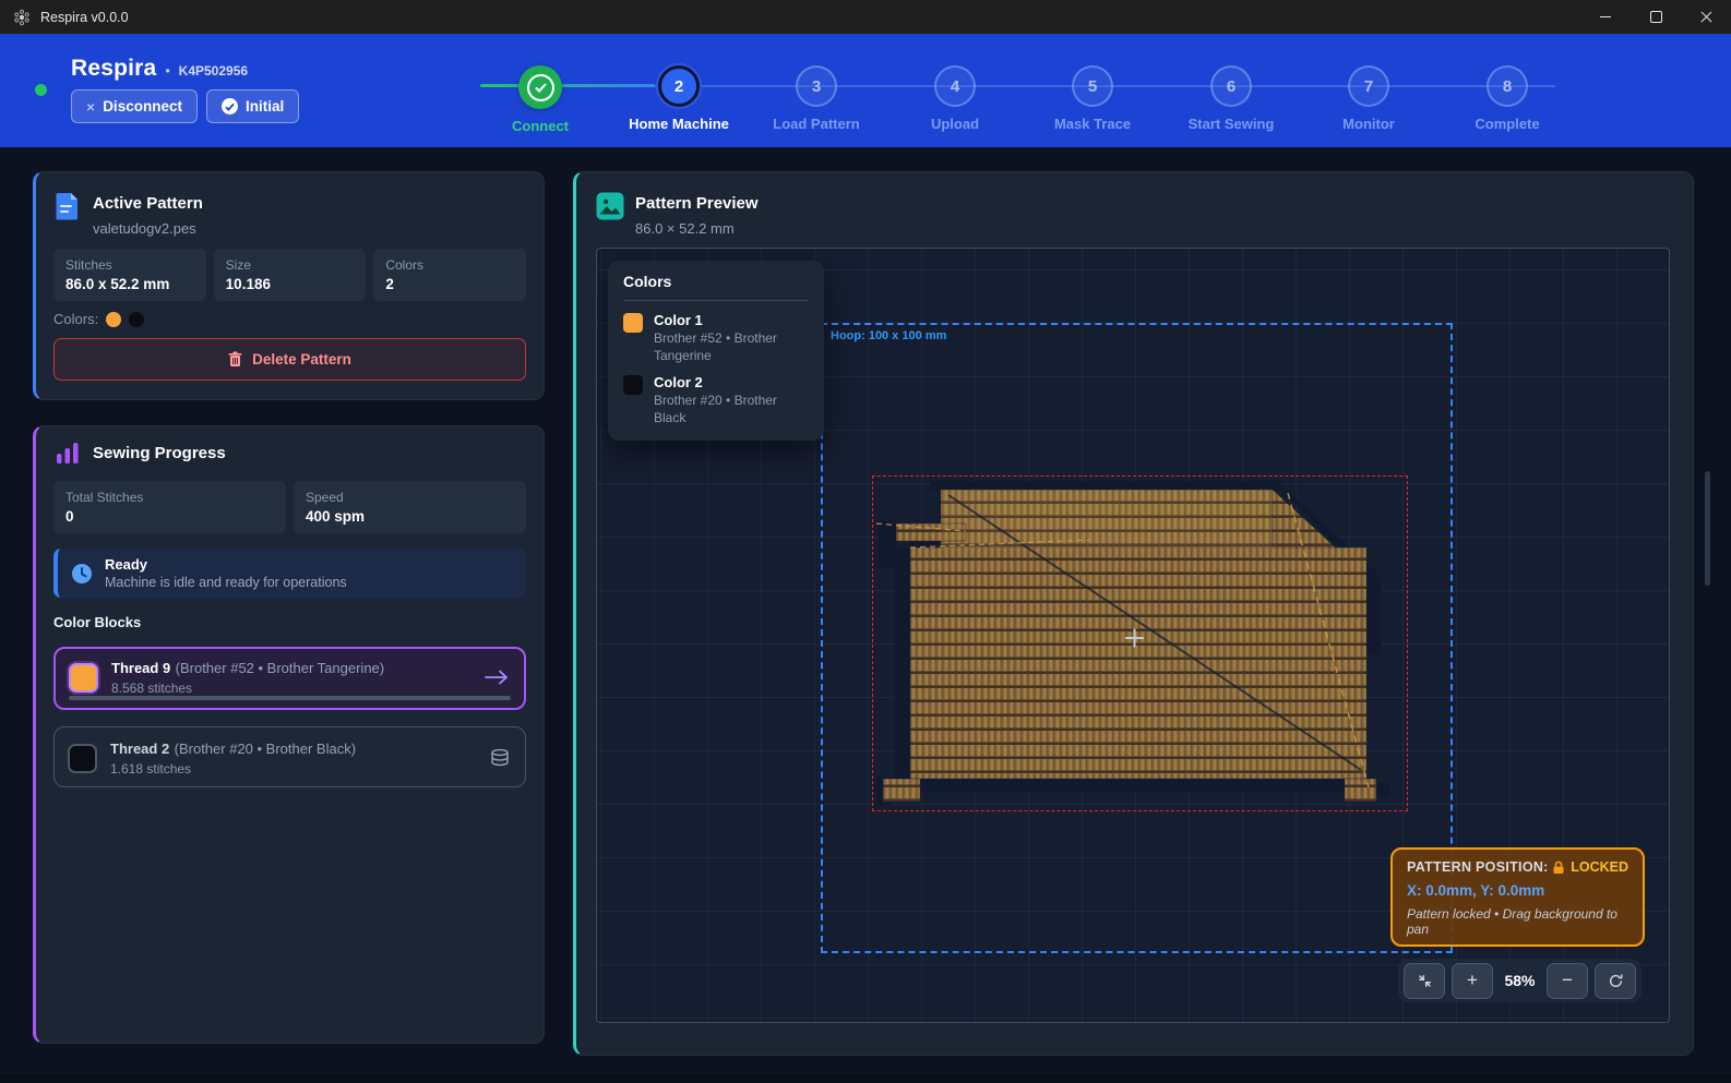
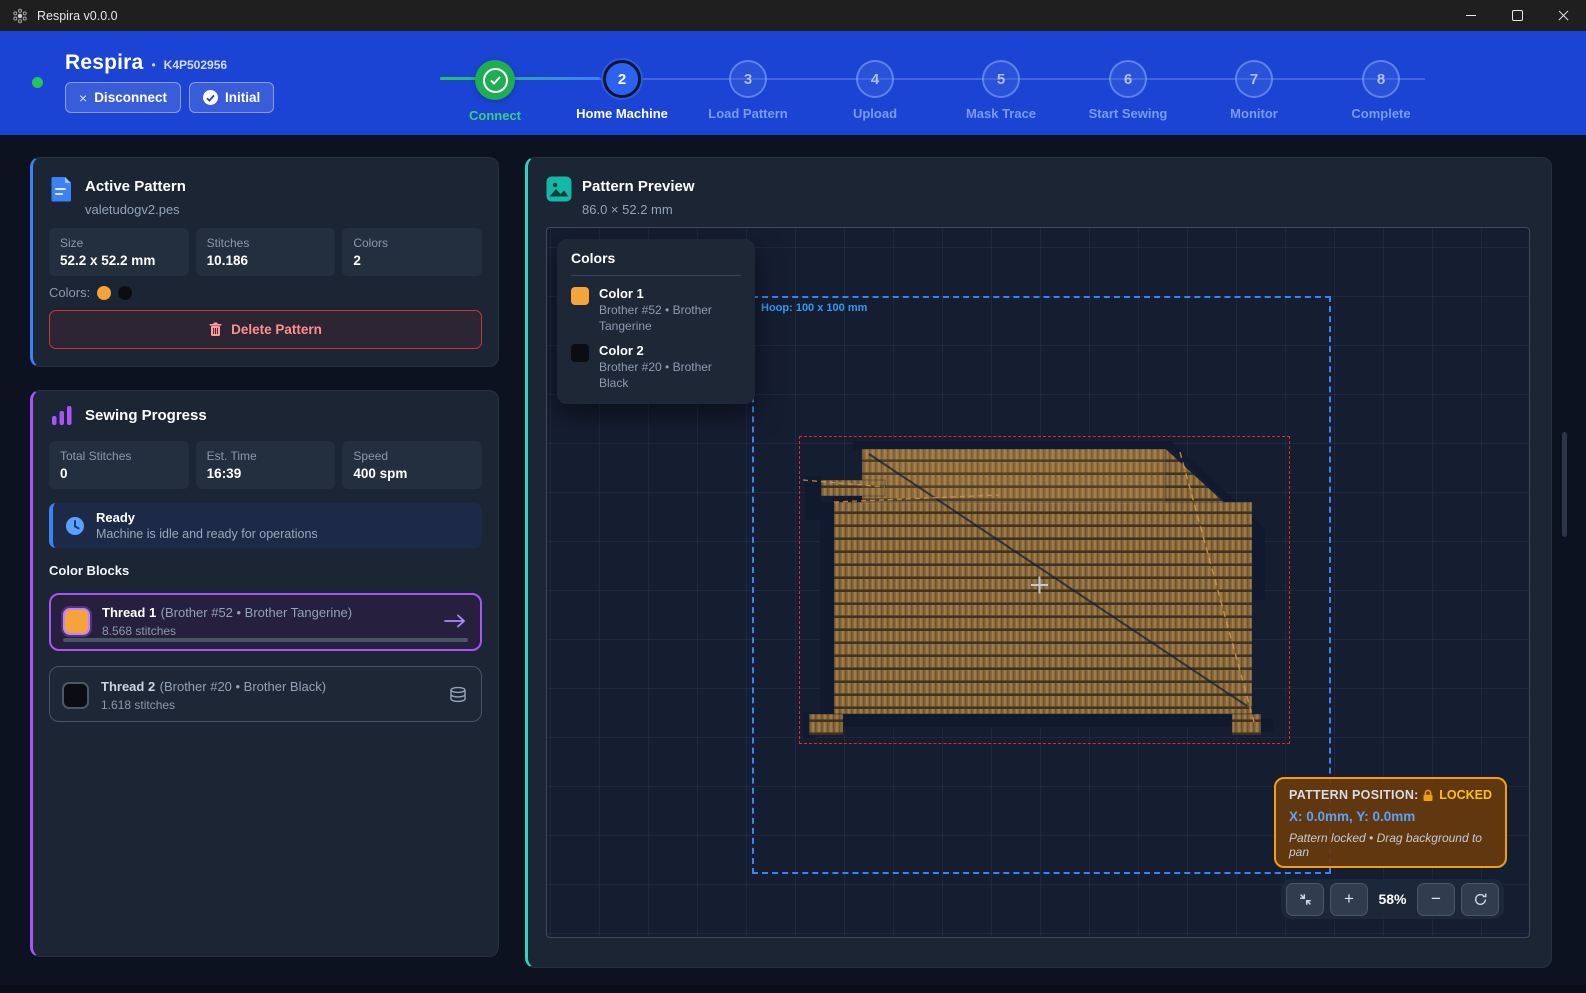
  Respira v0.0.0
  Respira
  •
  K4P502956
  ×
  Disconnect
  Initial
  Connect
  2
  Home Machine
  3
  Load Pattern
  4
  Upload
  5
  Mask Trace
  6
  Start Sewing
  7
  Monitor
  8
  Complete
  Active Pattern
  valetudogv2.pes
- Stitches
+ Size
- 86.0 x 52.2 mm
+ 52.2 x 52.2 mm
- Size
+ Stitches
  10.186
  Colors
  2
  Colors:
  Delete Pattern
  Sewing Progress
  Total Stitches
  0
+ Est. Time
+ 16:39
  Speed
  400 spm
  Ready
  Machine is idle and ready for operations
  Color Blocks
- Thread 9 (Brother #52 • Brother Tangerine)
+ Thread 1 (Brother #52 • Brother Tangerine)
  8.568 stitches
  Thread 2 (Brother #20 • Brother Black)
  1.618 stitches
  Pattern Preview
  86.0 × 52.2 mm
  Hoop: 100 x 100 mm
  Colors
  Color 1
  Brother #52 • Brother Tangerine
  Color 2
  Brother #20 • Brother Black
  PATTERN POSITION:
  LOCKED
  X: 0.0mm, Y: 0.0mm
  Pattern locked • Drag background to pan
  +
  58%
  −
